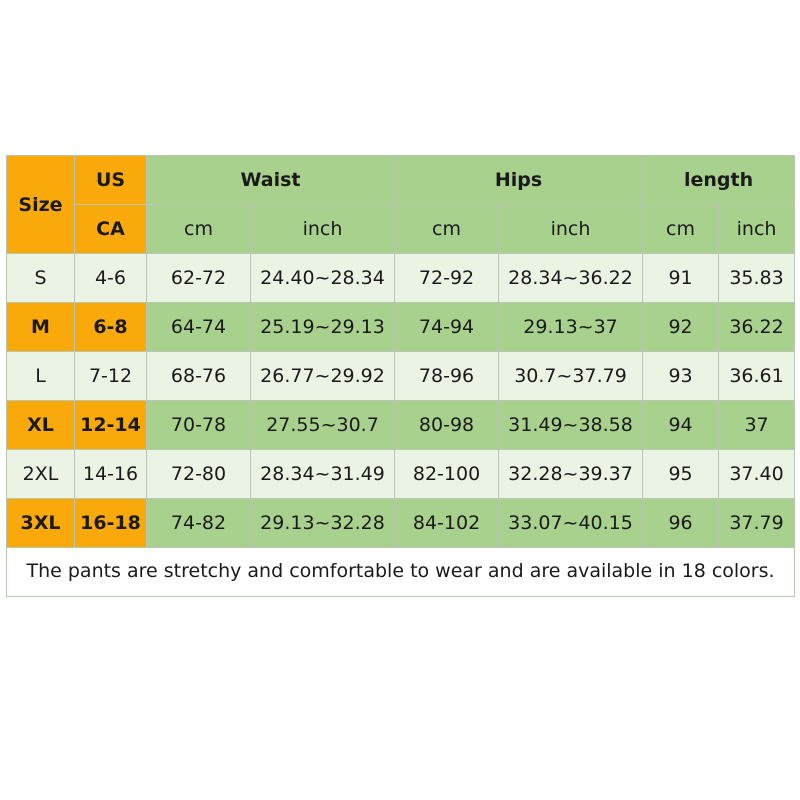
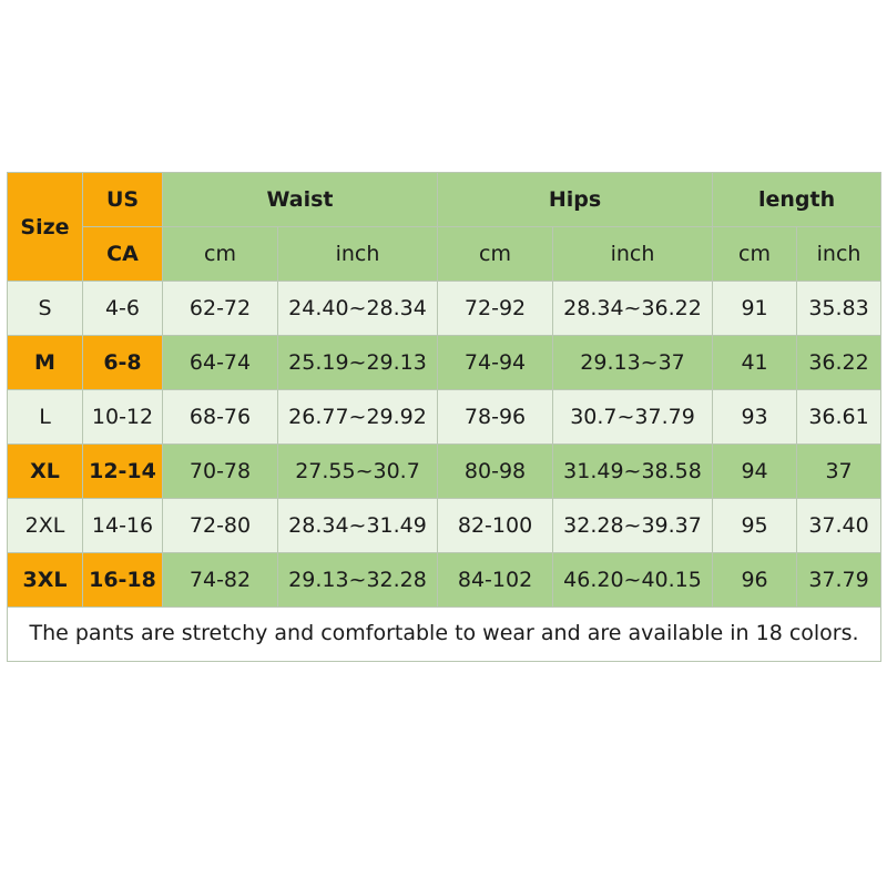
  Size	US	Waist	Hips	length
  CA	cm	inch	cm	inch	cm	inch
  S	4-6	62-72	24.40~28.34	72-92	28.34~36.22	91	35.83
- M	6-8	64-74	25.19~29.13	74-94	29.13~37	92	36.22
+ M	6-8	64-74	25.19~29.13	74-94	29.13~37	41	36.22
- L	7-12	68-76	26.77~29.92	78-96	30.7~37.79	93	36.61
+ L	10-12	68-76	26.77~29.92	78-96	30.7~37.79	93	36.61
  XL	12-14	70-78	27.55~30.7	80-98	31.49~38.58	94	37
  2XL	14-16	72-80	28.34~31.49	82-100	32.28~39.37	95	37.40
- 3XL	16-18	74-82	29.13~32.28	84-102	33.07~40.15	96	37.79
+ 3XL	16-18	74-82	29.13~32.28	84-102	46.20~40.15	96	37.79
  The pants are stretchy and comfortable to wear and are available in 18 colors.
